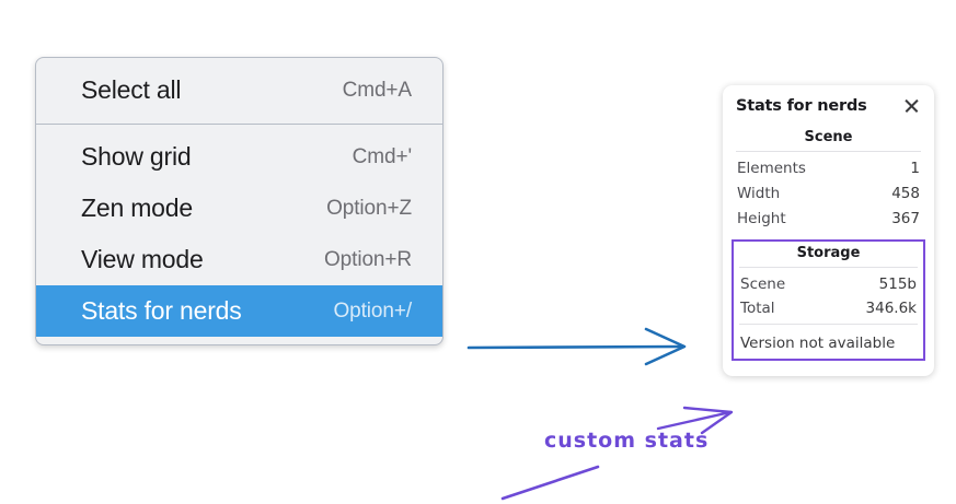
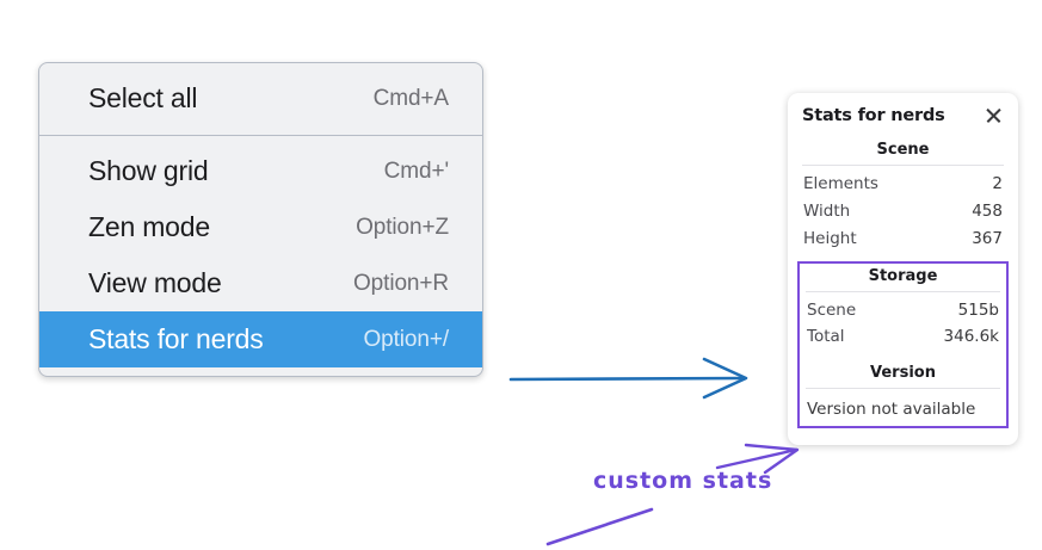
  Select all
  Cmd+A
  Show grid
  Cmd+'
  Zen mode
  Option+Z
  View mode
  Option+R
  Stats for nerds
  Option+/
  Stats for nerds
  Scene
  Elements
- 1
+ 2
  Width
  458
  Height
  367
  Storage
  Scene
  515b
  Total
  346.6k
+ Version
  Version not available
  custom stats
